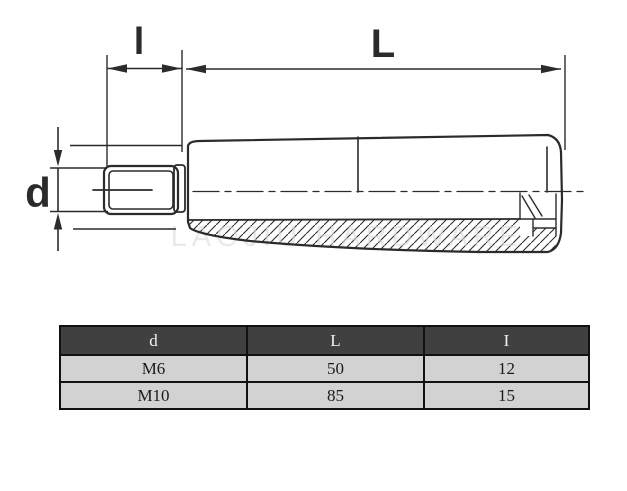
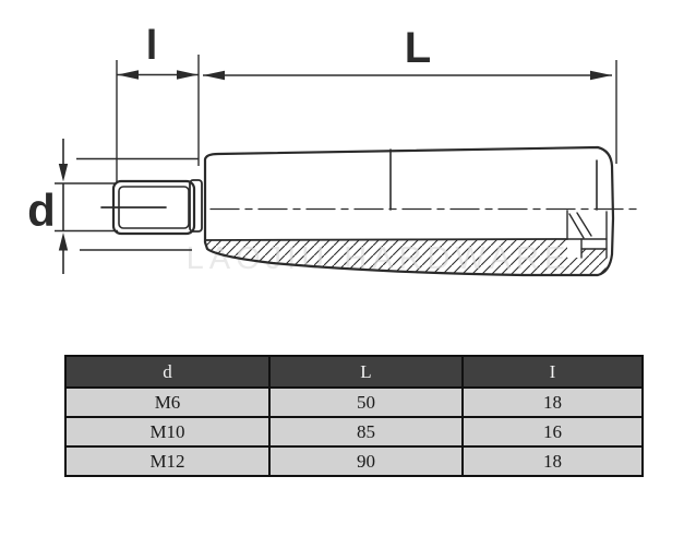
  LAOJIU HARDWARE
  l
  L
  d
  d	L	I
- M6	50	12
+ M6	50	18
- M10	85	15
+ M10	85	16
+ M12	90	18
